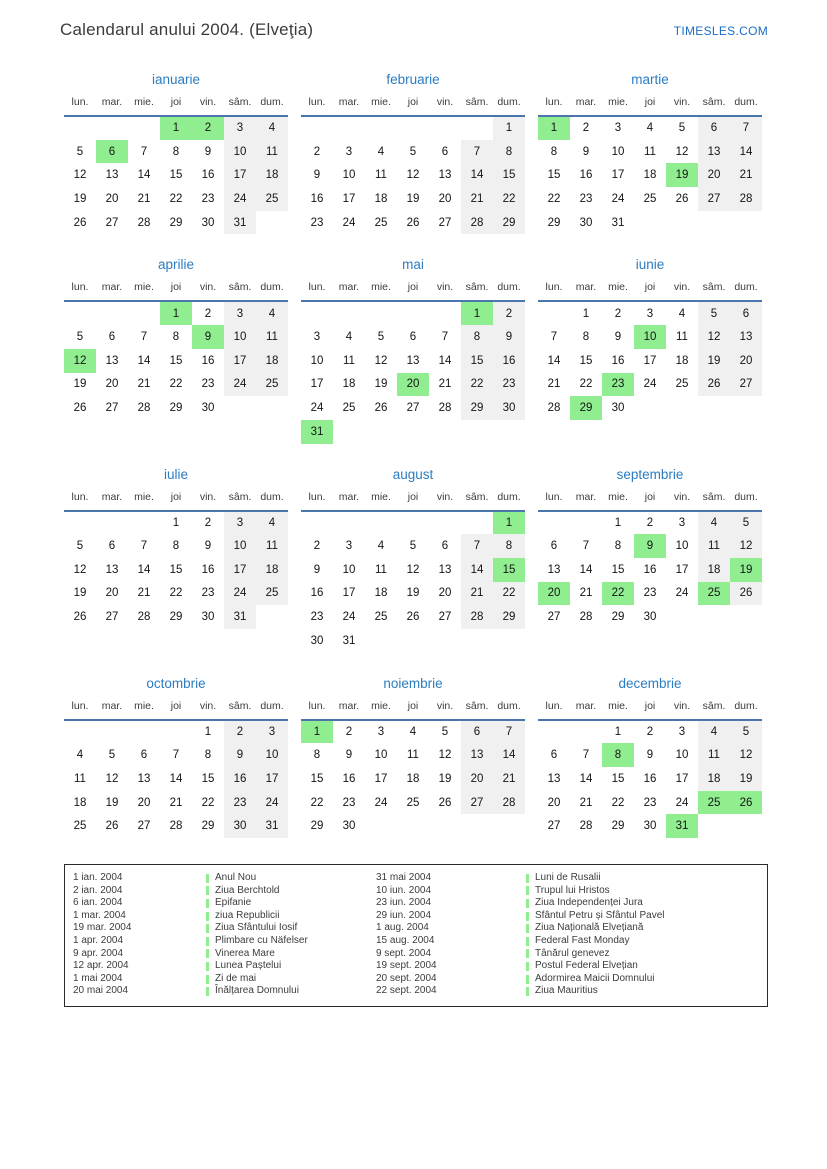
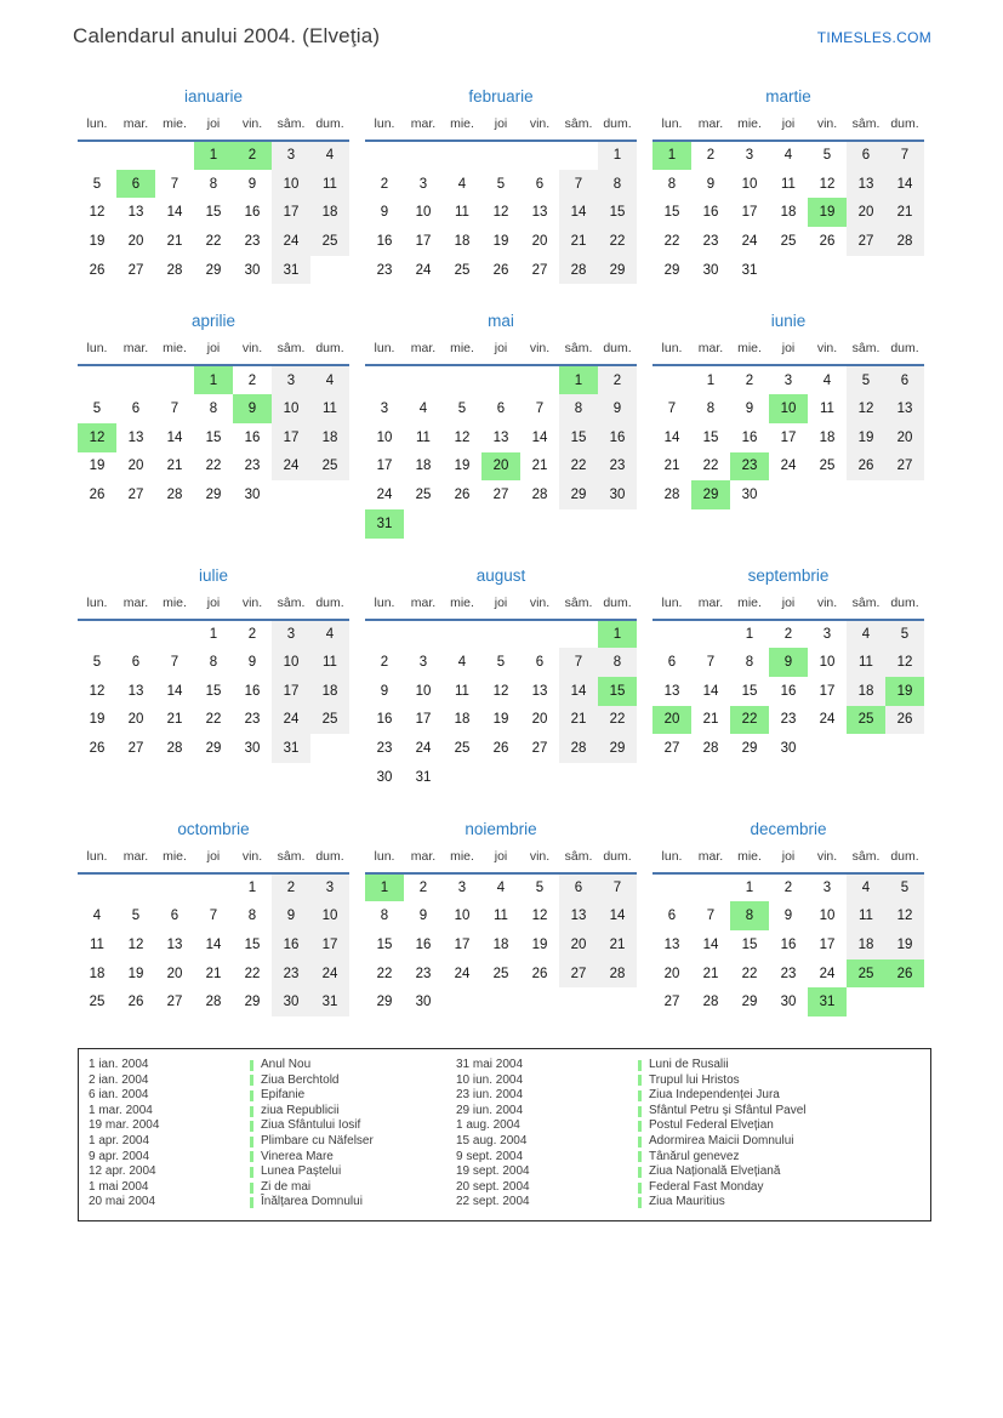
  Calendarul anului 2004. (Elveţia)
  TIMESLES.COM
  ianuarie
  lun.	mar.	mie.	joi	vin.	sâm.	dum.
  			1	2	3	4
  5	6	7	8	9	10	11
  12	13	14	15	16	17	18
  19	20	21	22	23	24	25
  26	27	28	29	30	31
  februarie
  lun.	mar.	mie.	joi	vin.	sâm.	dum.
  						1
  2	3	4	5	6	7	8
  9	10	11	12	13	14	15
  16	17	18	19	20	21	22
  23	24	25	26	27	28	29
  martie
  lun.	mar.	mie.	joi	vin.	sâm.	dum.
  1	2	3	4	5	6	7
  8	9	10	11	12	13	14
  15	16	17	18	19	20	21
  22	23	24	25	26	27	28
  29	30	31
  aprilie
  lun.	mar.	mie.	joi	vin.	sâm.	dum.
  			1	2	3	4
  5	6	7	8	9	10	11
  12	13	14	15	16	17	18
  19	20	21	22	23	24	25
  26	27	28	29	30
  mai
  lun.	mar.	mie.	joi	vin.	sâm.	dum.
  					1	2
  3	4	5	6	7	8	9
  10	11	12	13	14	15	16
  17	18	19	20	21	22	23
  24	25	26	27	28	29	30
  31
  iunie
  lun.	mar.	mie.	joi	vin.	sâm.	dum.
  	1	2	3	4	5	6
  7	8	9	10	11	12	13
  14	15	16	17	18	19	20
  21	22	23	24	25	26	27
  28	29	30
  iulie
  lun.	mar.	mie.	joi	vin.	sâm.	dum.
  			1	2	3	4
  5	6	7	8	9	10	11
  12	13	14	15	16	17	18
  19	20	21	22	23	24	25
  26	27	28	29	30	31
  august
  lun.	mar.	mie.	joi	vin.	sâm.	dum.
  						1
  2	3	4	5	6	7	8
  9	10	11	12	13	14	15
  16	17	18	19	20	21	22
  23	24	25	26	27	28	29
  30	31
  septembrie
  lun.	mar.	mie.	joi	vin.	sâm.	dum.
  		1	2	3	4	5
  6	7	8	9	10	11	12
  13	14	15	16	17	18	19
  20	21	22	23	24	25	26
  27	28	29	30
  octombrie
  lun.	mar.	mie.	joi	vin.	sâm.	dum.
  				1	2	3
  4	5	6	7	8	9	10
  11	12	13	14	15	16	17
  18	19	20	21	22	23	24
  25	26	27	28	29	30	31
  noiembrie
  lun.	mar.	mie.	joi	vin.	sâm.	dum.
  1	2	3	4	5	6	7
  8	9	10	11	12	13	14
  15	16	17	18	19	20	21
  22	23	24	25	26	27	28
  29	30
  decembrie
  lun.	mar.	mie.	joi	vin.	sâm.	dum.
  		1	2	3	4	5
  6	7	8	9	10	11	12
  13	14	15	16	17	18	19
  20	21	22	23	24	25	26
  27	28	29	30	31
  1 ian. 2004
  Anul Nou
  31 mai 2004
  Luni de Rusalii
  2 ian. 2004
  Ziua Berchtold
  10 iun. 2004
  Trupul lui Hristos
  6 ian. 2004
  Epifanie
  23 iun. 2004
  Ziua Independenței Jura
  1 mar. 2004
  ziua Republicii
  29 iun. 2004
  Sfântul Petru și Sfântul Pavel
  19 mar. 2004
  Ziua Sfântului Iosif
  1 aug. 2004
- Ziua Națională Elvețiană
+ Postul Federal Elvețian
  1 apr. 2004
  Plimbare cu Näfelser
  15 aug. 2004
- Federal Fast Monday
+ Adormirea Maicii Domnului
  9 apr. 2004
  Vinerea Mare
  9 sept. 2004
  Tânărul genevez
  12 apr. 2004
  Lunea Paștelui
  19 sept. 2004
- Postul Federal Elvețian
+ Ziua Națională Elvețiană
  1 mai 2004
  Zi de mai
  20 sept. 2004
- Adormirea Maicii Domnului
+ Federal Fast Monday
  20 mai 2004
  Înălțarea Domnului
  22 sept. 2004
  Ziua Mauritius
